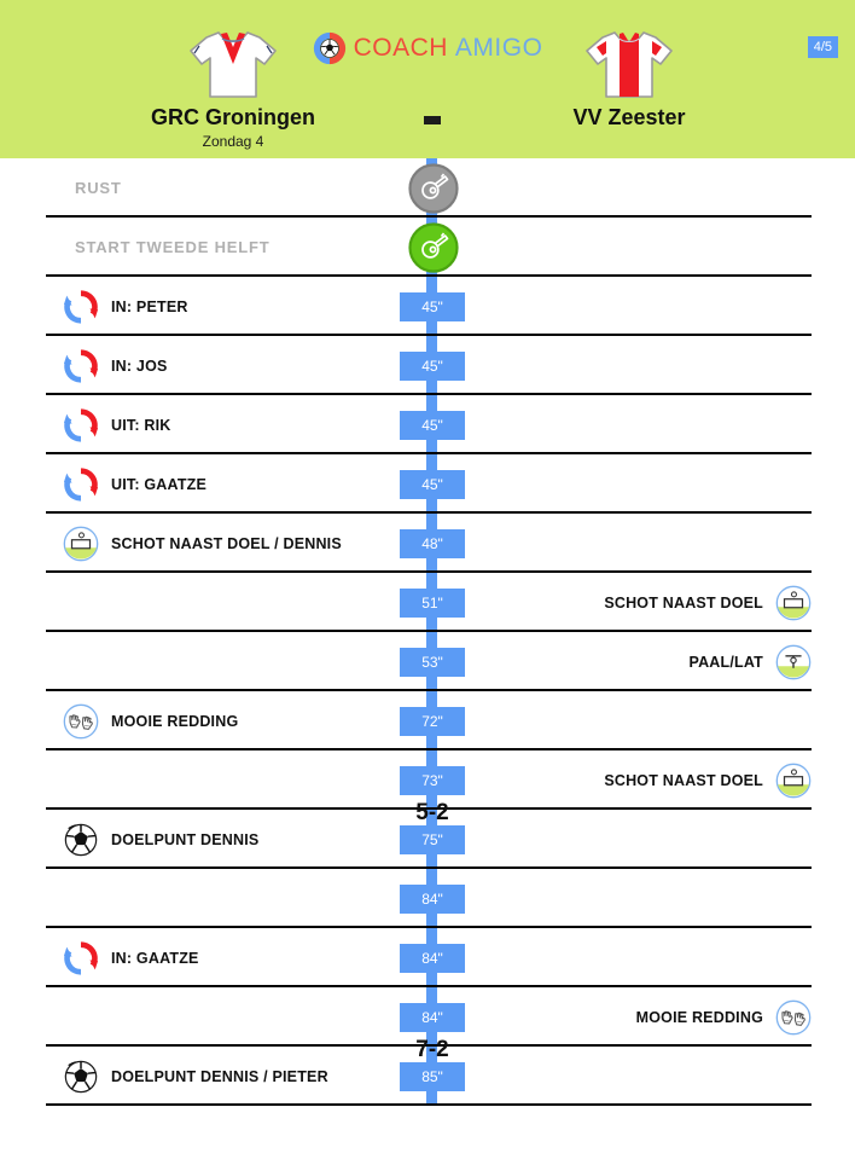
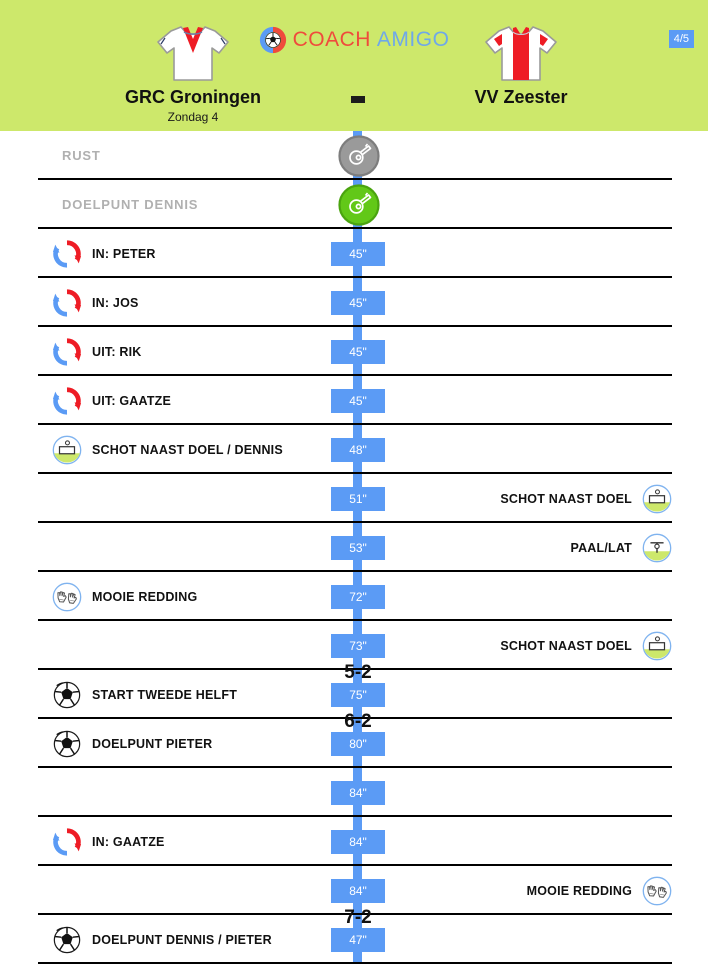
  4/5
  COACH
  AMIGO
  GRC Groningen
  Zondag 4
  VV Zeester
  RUST
- START TWEEDE HELFT
+ DOELPUNT DENNIS
  IN: PETER
  45"
  IN: JOS
  45"
  UIT: RIK
  45"
  UIT: GAATZE
  45"
  SCHOT NAAST DOEL / DENNIS
  48"
  SCHOT NAAST DOEL
  51"
  PAAL/LAT
  53"
  MOOIE REDDING
  72"
  SCHOT NAAST DOEL
  73"
- DOELPUNT DENNIS
+ START TWEEDE HELFT
  5-2
  75"
+ DOELPUNT PIETER
+ 6-2
+ 80"
  84"
  IN: GAATZE
  84"
  MOOIE REDDING
  84"
  DOELPUNT DENNIS / PIETER
  7-2
- 85"
+ 47"
